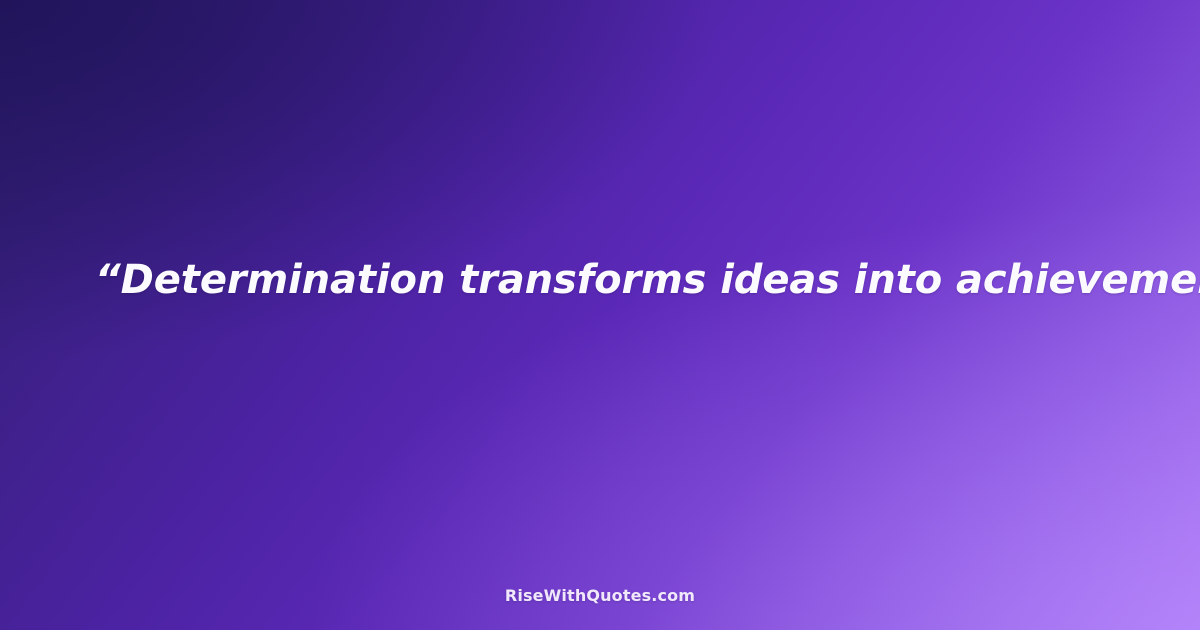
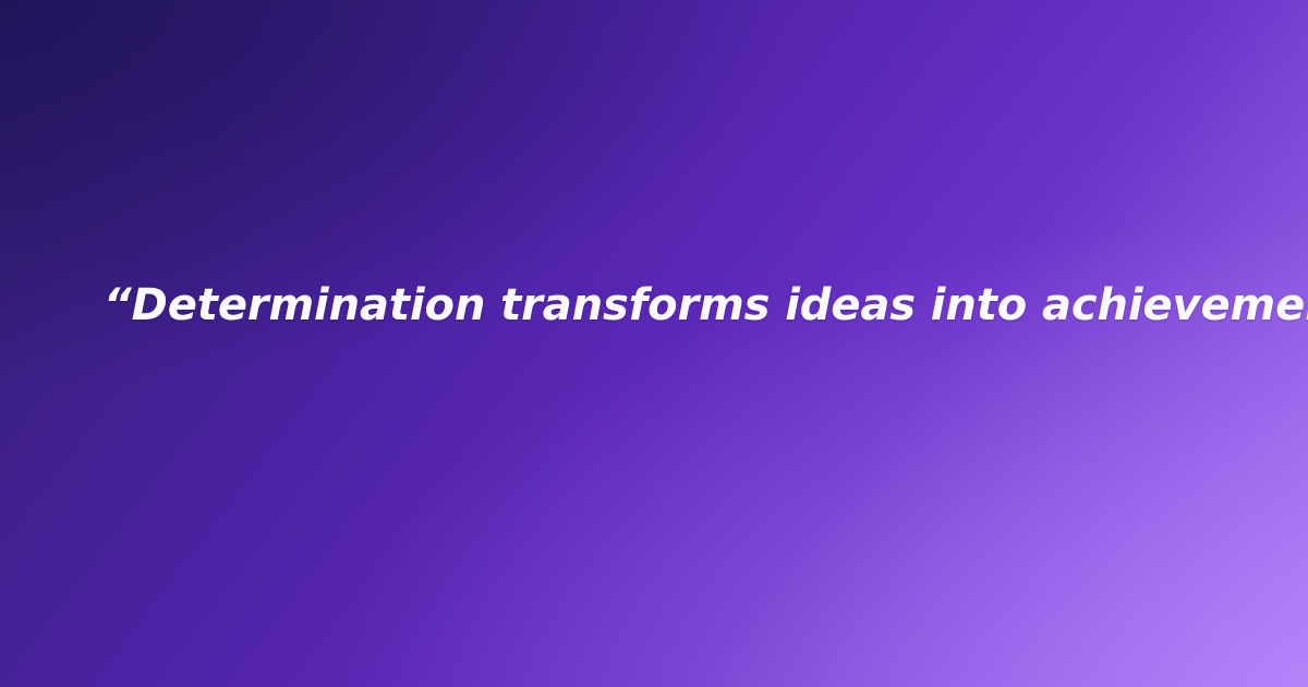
  “Determination transforms ideas into achieveme
- RiseWithQuotes.com
